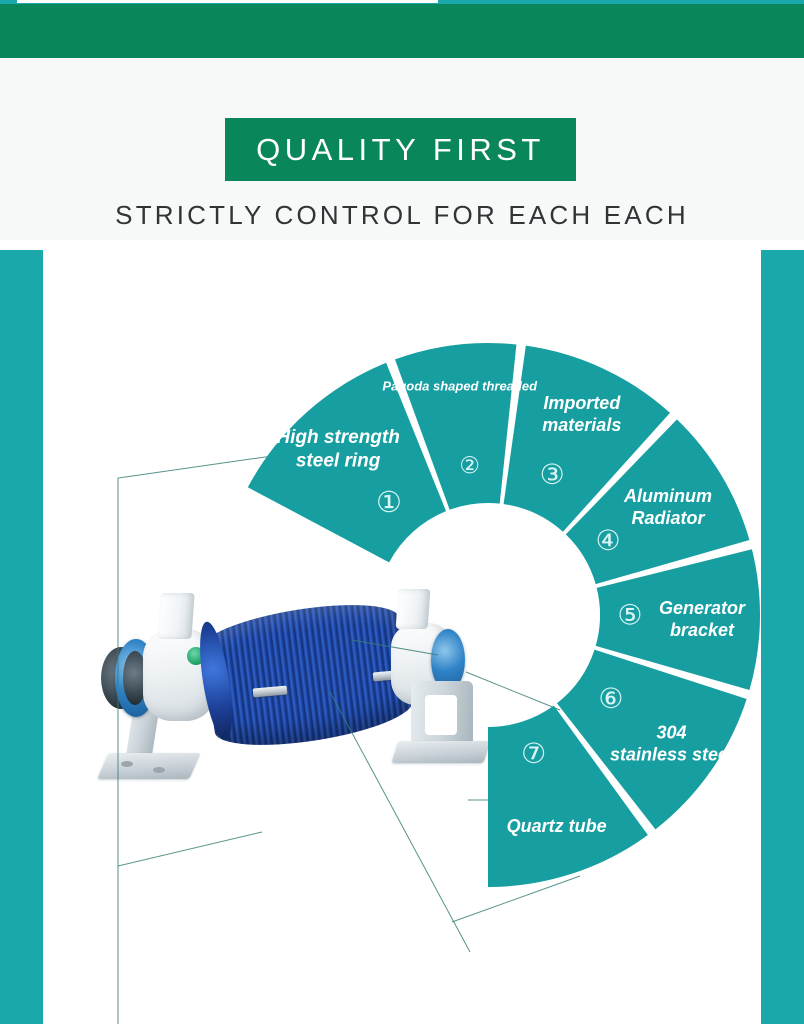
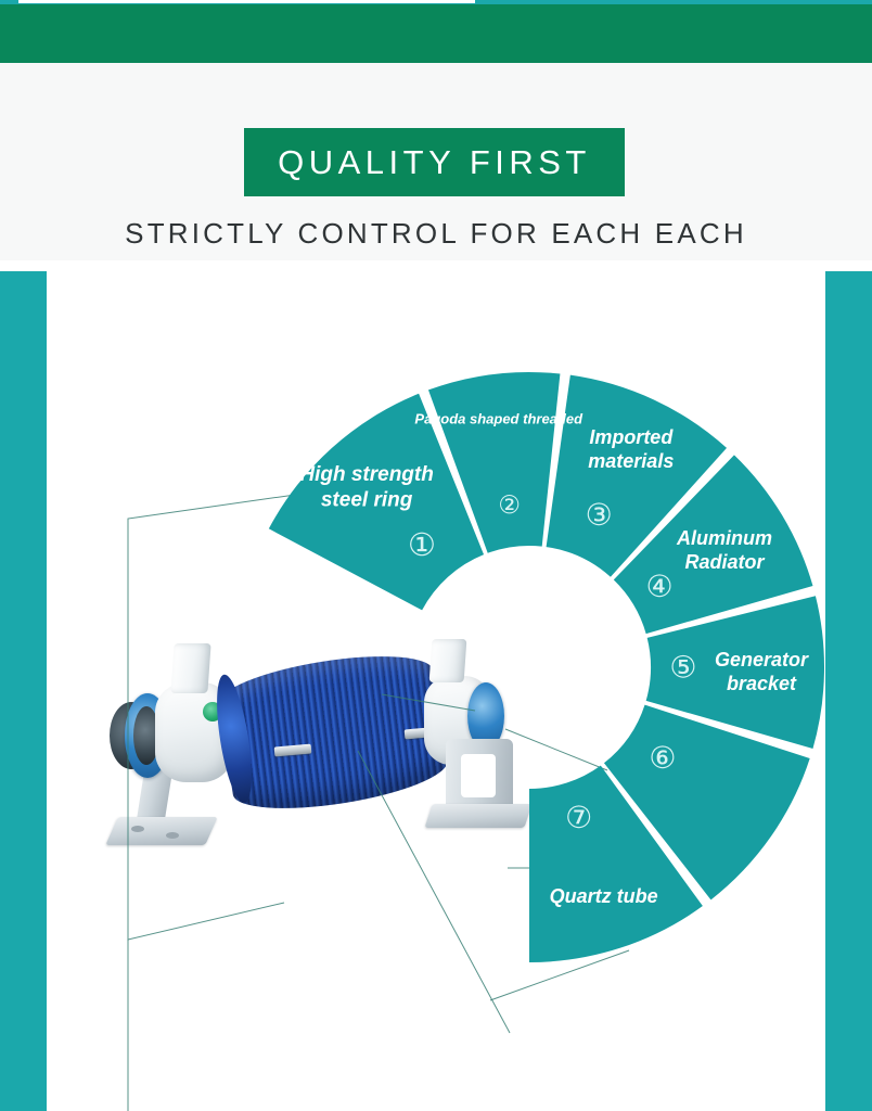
  QUALITY FIRST
  STRICTLY CONTROL FOR EACH EACH
  ①
  High strength steel ring
  ②
  Pagoda shaped threaded
  ③
  Imported materials
  ④
  Aluminum Radiator
  ⑤
  Generator bracket
  ⑥
- 304 stainless steel
  ⑦
  Quartz tube
